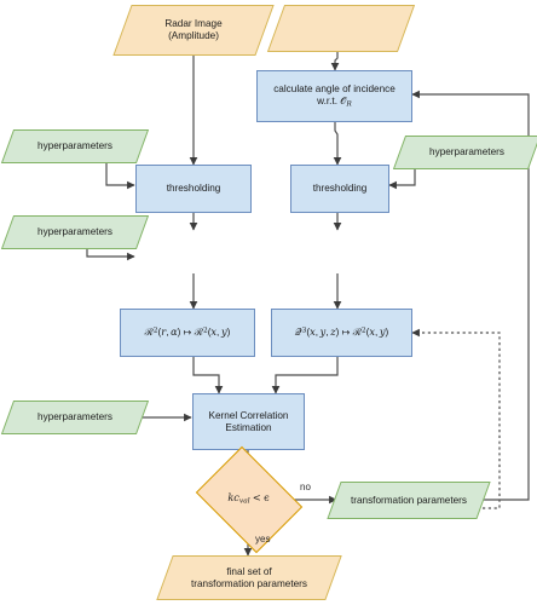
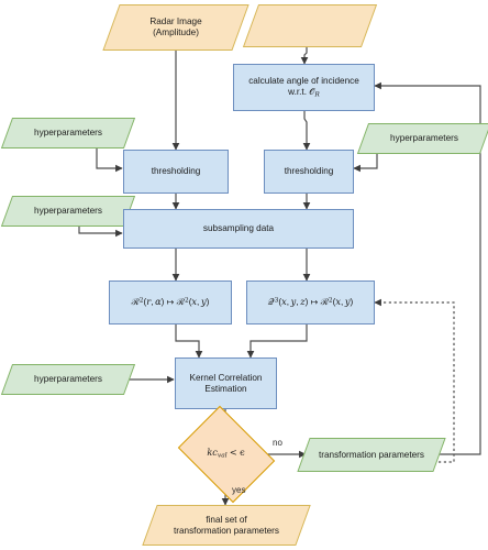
  Radar Image
  (Amplitude)
  calculate angle of incidence
  w.r.t. 𝒪
  hyperparameters
  hyperparameters
  thresholding
  thresholding
  hyperparameters
+ subsampling data
  ℛ (r, α) ↦ ℛ (x, y)
  𝒬 (x, y, z) ↦ ℛ (x, y)
  hyperparameters
  Kernel Correlation
  Estimation
  no
  yes
  transformation parameters
  final set of
  transformation parameters
